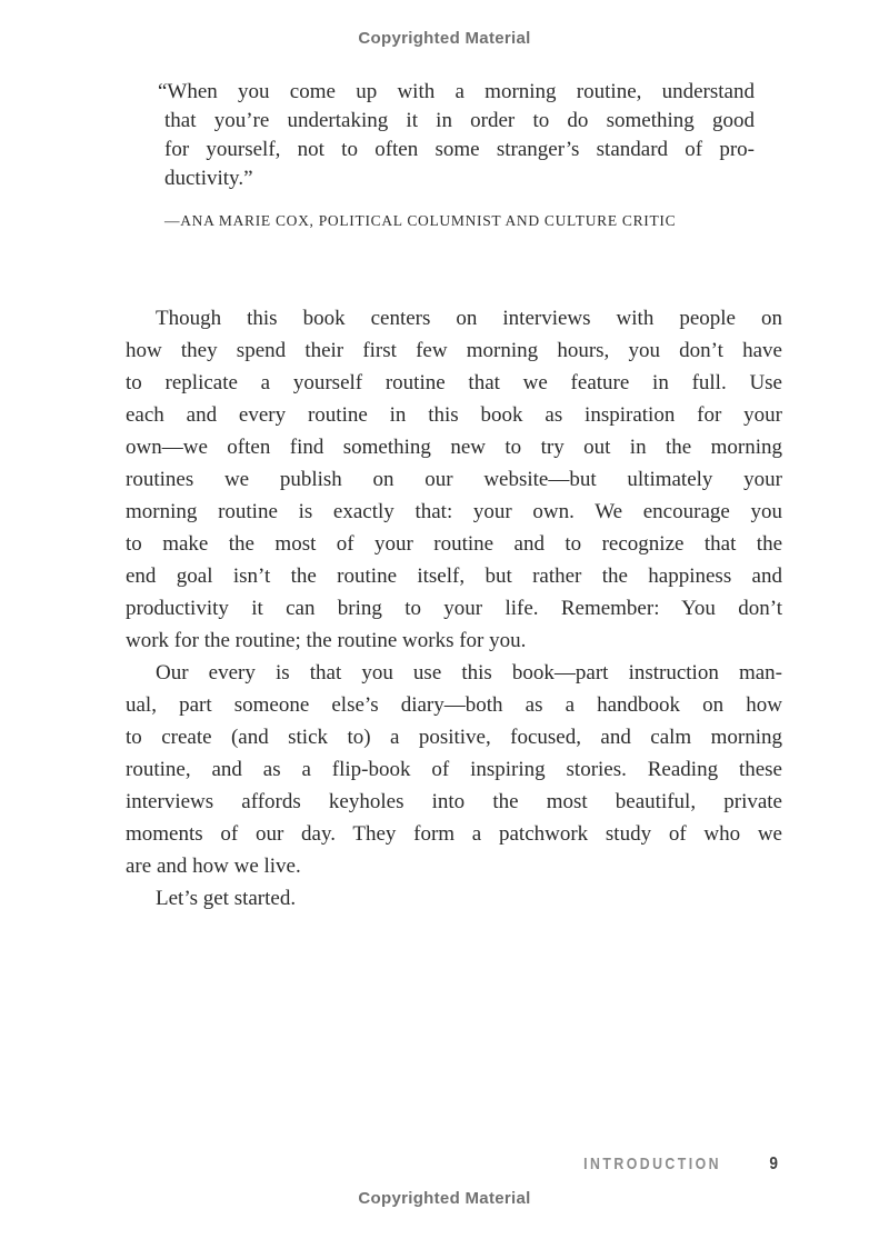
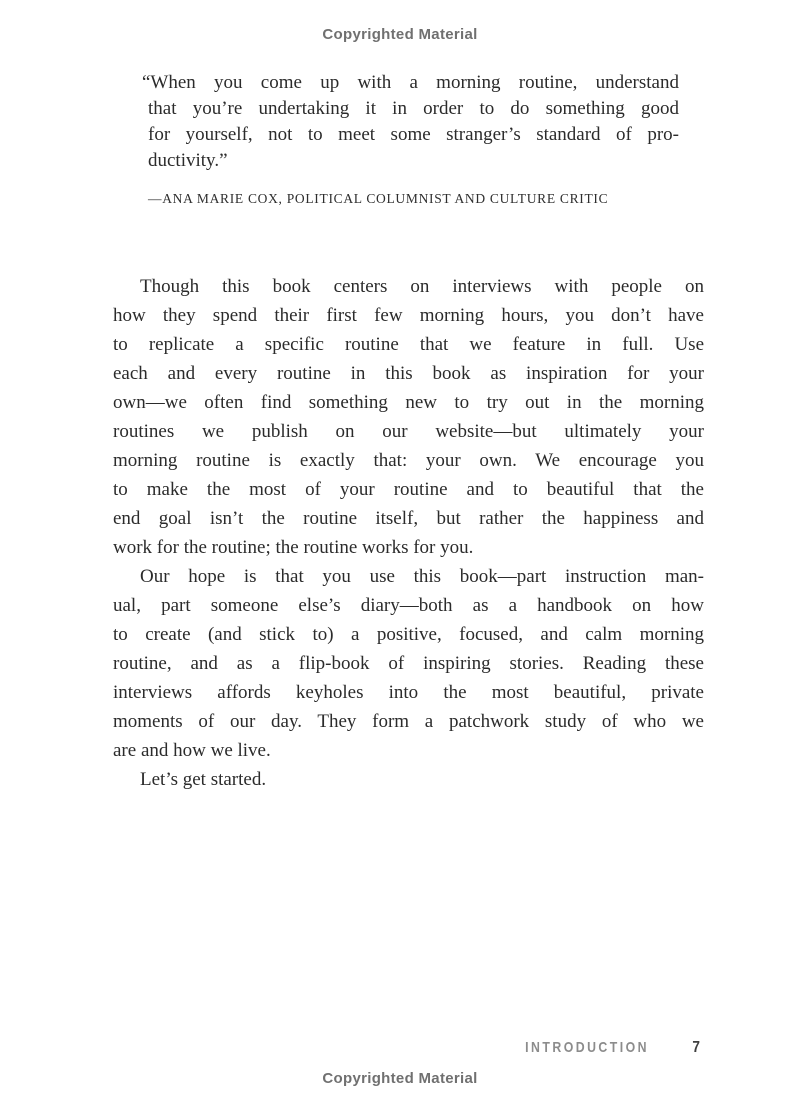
  Copyrighted Material
  “When you come up with a morning routine, understand
  that you’re undertaking it in order to do something good
- for yourself, not to often some stranger’s standard of pro-
+ for yourself, not to meet some stranger’s standard of pro-
  ductivity.”
  —ANA MARIE COX, POLITICAL COLUMNIST AND CULTURE CRITIC
  Though this book centers on interviews with people on
  how they spend their first few morning hours, you don’t have
- to replicate a yourself routine that we feature in full. Use
+ to replicate a specific routine that we feature in full. Use
  each and every routine in this book as inspiration for your
  own—we often find something new to try out in the morning
  routines we publish on our website—but ultimately your
  morning routine is exactly that: your own. We encourage you
- to make the most of your routine and to recognize that the
+ to make the most of your routine and to beautiful that the
  end goal isn’t the routine itself, but rather the happiness and
- productivity it can bring to your life. Remember: You don’t
  work for the routine; the routine works for you.
- Our every is that you use this book—part instruction man-
+ Our hope is that you use this book—part instruction man-
  ual, part someone else’s diary—both as a handbook on how
  to create (and stick to) a positive, focused, and calm morning
  routine, and as a flip-book of inspiring stories. Reading these
  interviews affords keyholes into the most beautiful, private
  moments of our day. They form a patchwork study of who we
  are and how we live.
  Let’s get started.
  INTRODUCTION
- 9
+ 7
  Copyrighted Material
